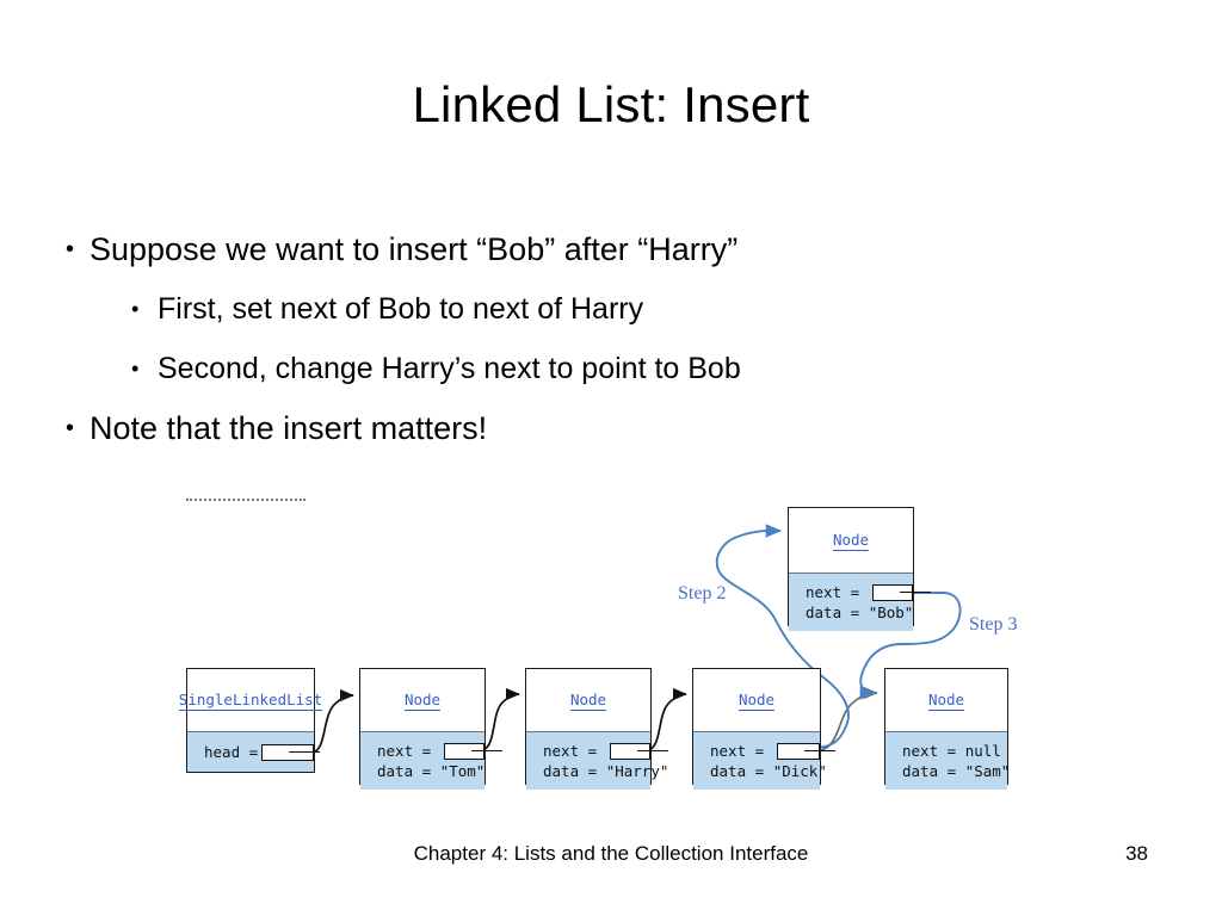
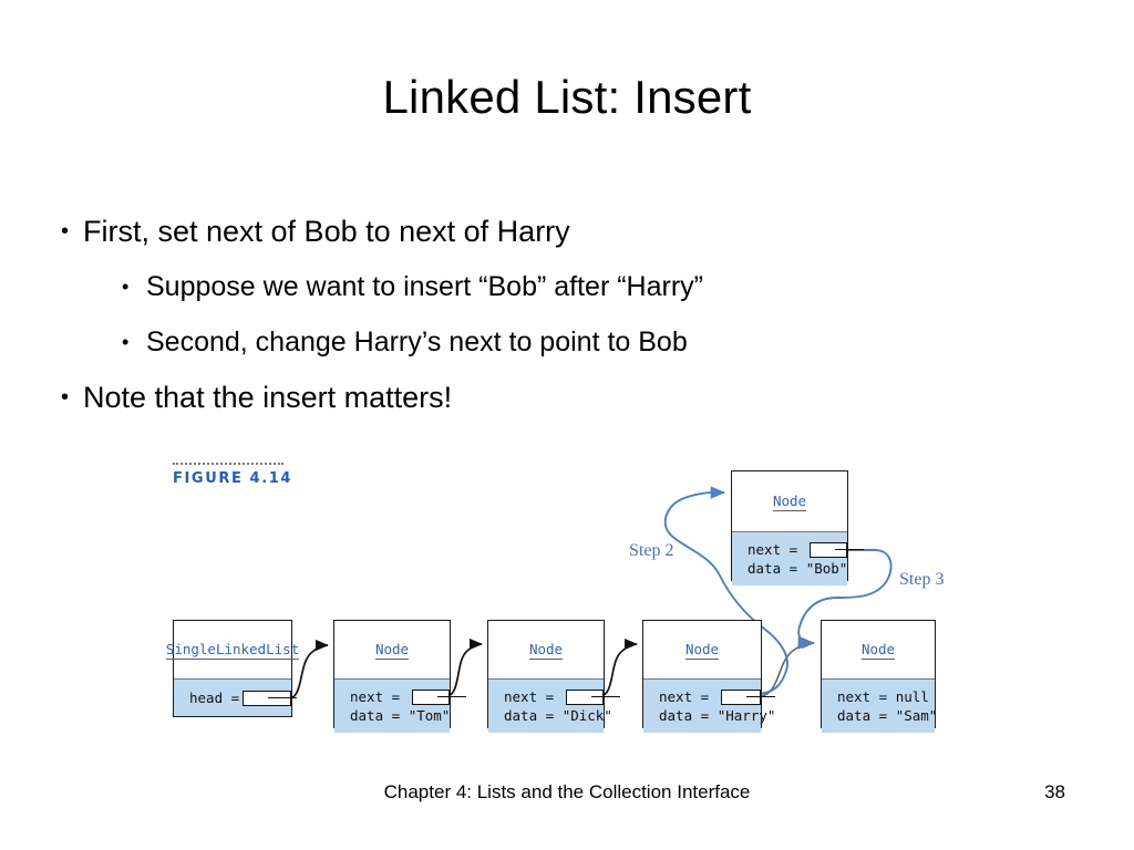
  Linked List: Insert
  •
- Suppose we want to insert “Bob” after “Harry”
+ First, set next of Bob to next of Harry
  •
- First, set next of Bob to next of Harry
+ Suppose we want to insert “Bob” after “Harry”
  •
  Second, change Harry’s next to point to Bob
  •
  Note that the insert matters!
+ FIGURE 4.14
  SingleLinkedList
  head =
  Node
  next =
  data =
  "Tom"
  Node
  next =
  data =
- "Harry"
+ "Dick"
  Node
  next =
  data =
- "Dick"
+ "Harry"
  Node
  next =
  null
  data =
  "Sam"
  Node
  next =
  data =
  "Bob"
  Step 2
  Step 3
  Chapter 4: Lists and the Collection Interface
  38
